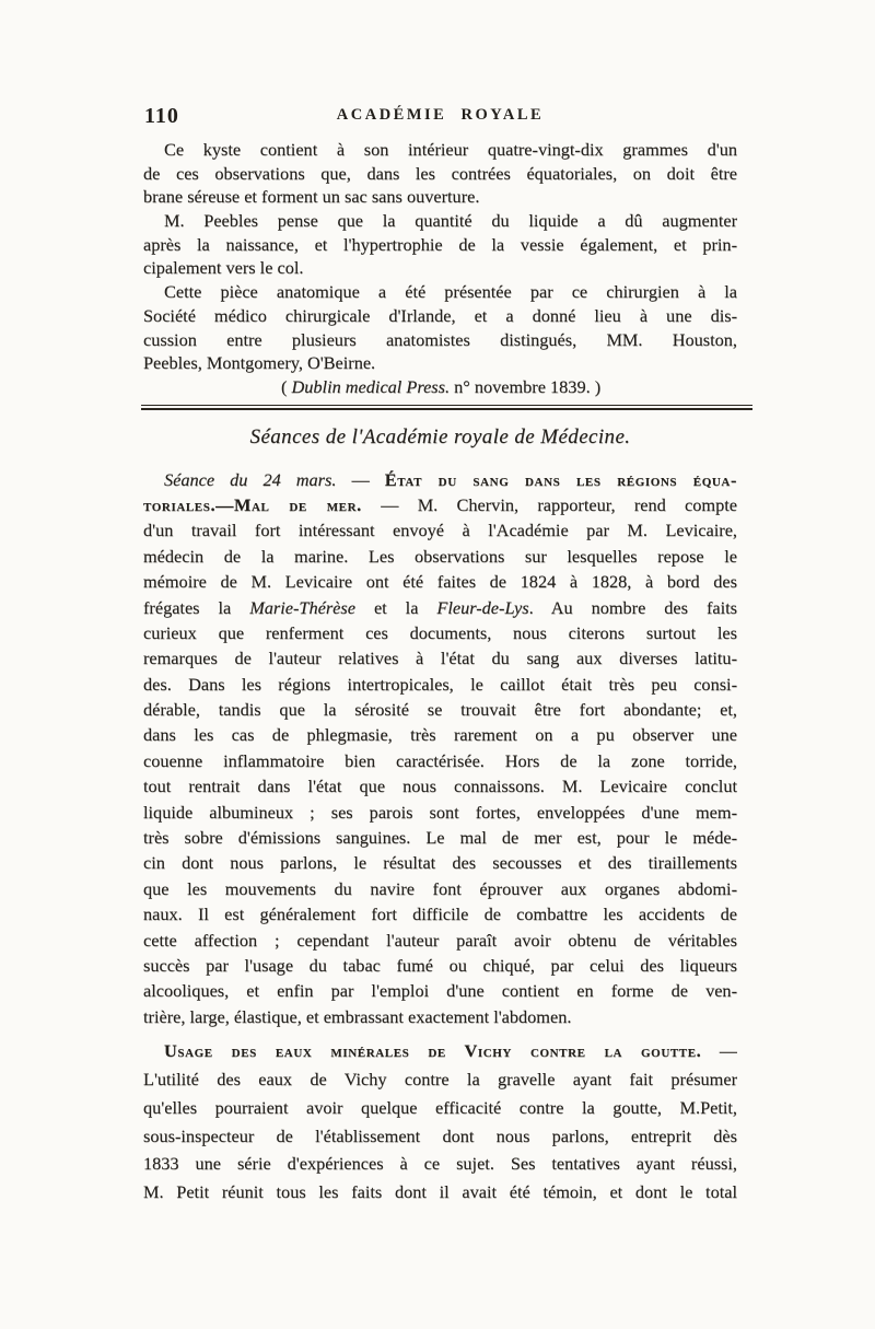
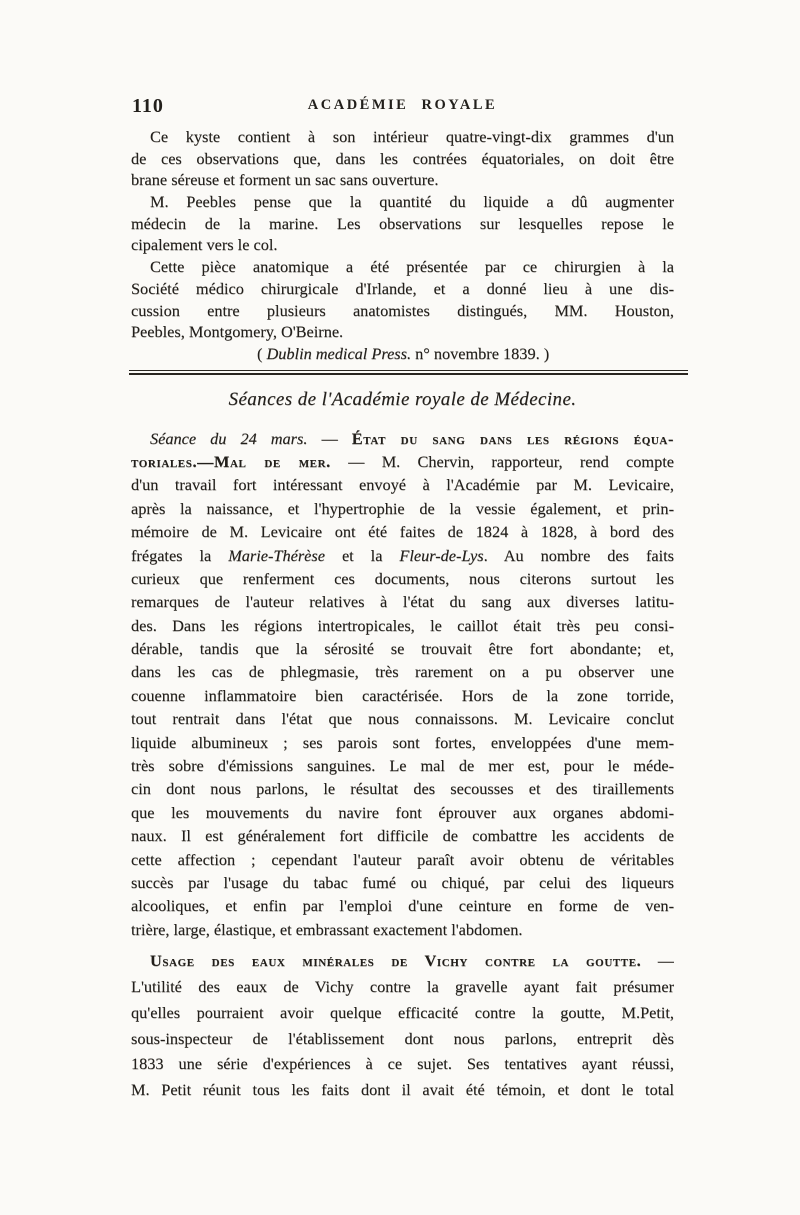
  110
  ACADÉMIE ROYALE
  Ce kyste contient à son intérieur quatre-vingt-dix grammes d'un
  de ces observations que, dans les contrées équatoriales, on doit être
  brane séreuse et forment un sac sans ouverture.
  M. Peebles pense que la quantité du liquide a dû augmenter
- après la naissance, et l'hypertrophie de la vessie également, et prin-
+ médecin de la marine. Les observations sur lesquelles repose le
  cipalement vers le col.
  Cette pièce anatomique a été présentée par ce chirurgien à la
  Société médico chirurgicale d'Irlande, et a donné lieu à une dis-
  cussion entre plusieurs anatomistes distingués, MM. Houston,
  Peebles, Montgomery, O'Beirne.
  ( Dublin medical Press. n° novembre 1839. )
  Séances de l'Académie royale de Médecine.
  Séance du 24 mars. — État du sang dans les régions équa-
  toriales.—Mal de mer. — M. Chervin, rapporteur, rend compte
  d'un travail fort intéressant envoyé à l'Académie par M. Levicaire,
- médecin de la marine. Les observations sur lesquelles repose le
+ après la naissance, et l'hypertrophie de la vessie également, et prin-
  mémoire de M. Levicaire ont été faites de 1824 à 1828, à bord des
  frégates la Marie-Thérèse et la Fleur-de-Lys. Au nombre des faits
  curieux que renferment ces documents, nous citerons surtout les
  remarques de l'auteur relatives à l'état du sang aux diverses latitu-
  des. Dans les régions intertropicales, le caillot était très peu consi-
  dérable, tandis que la sérosité se trouvait être fort abondante; et,
  dans les cas de phlegmasie, très rarement on a pu observer une
  couenne inflammatoire bien caractérisée. Hors de la zone torride,
  tout rentrait dans l'état que nous connaissons. M. Levicaire conclut
  liquide albumineux ; ses parois sont fortes, enveloppées d'une mem-
  très sobre d'émissions sanguines. Le mal de mer est, pour le méde-
  cin dont nous parlons, le résultat des secousses et des tiraillements
  que les mouvements du navire font éprouver aux organes abdomi-
  naux. Il est généralement fort difficile de combattre les accidents de
  cette affection ; cependant l'auteur paraît avoir obtenu de véritables
  succès par l'usage du tabac fumé ou chiqué, par celui des liqueurs
- alcooliques, et enfin par l'emploi d'une contient en forme de ven-
+ alcooliques, et enfin par l'emploi d'une ceinture en forme de ven-
  trière, large, élastique, et embrassant exactement l'abdomen.
  Usage des eaux minérales de Vichy contre la goutte. —
  L'utilité des eaux de Vichy contre la gravelle ayant fait présumer
  qu'elles pourraient avoir quelque efficacité contre la goutte, M.Petit,
  sous-inspecteur de l'établissement dont nous parlons, entreprit dès
  1833 une série d'expériences à ce sujet. Ses tentatives ayant réussi,
  M. Petit réunit tous les faits dont il avait été témoin, et dont le total
